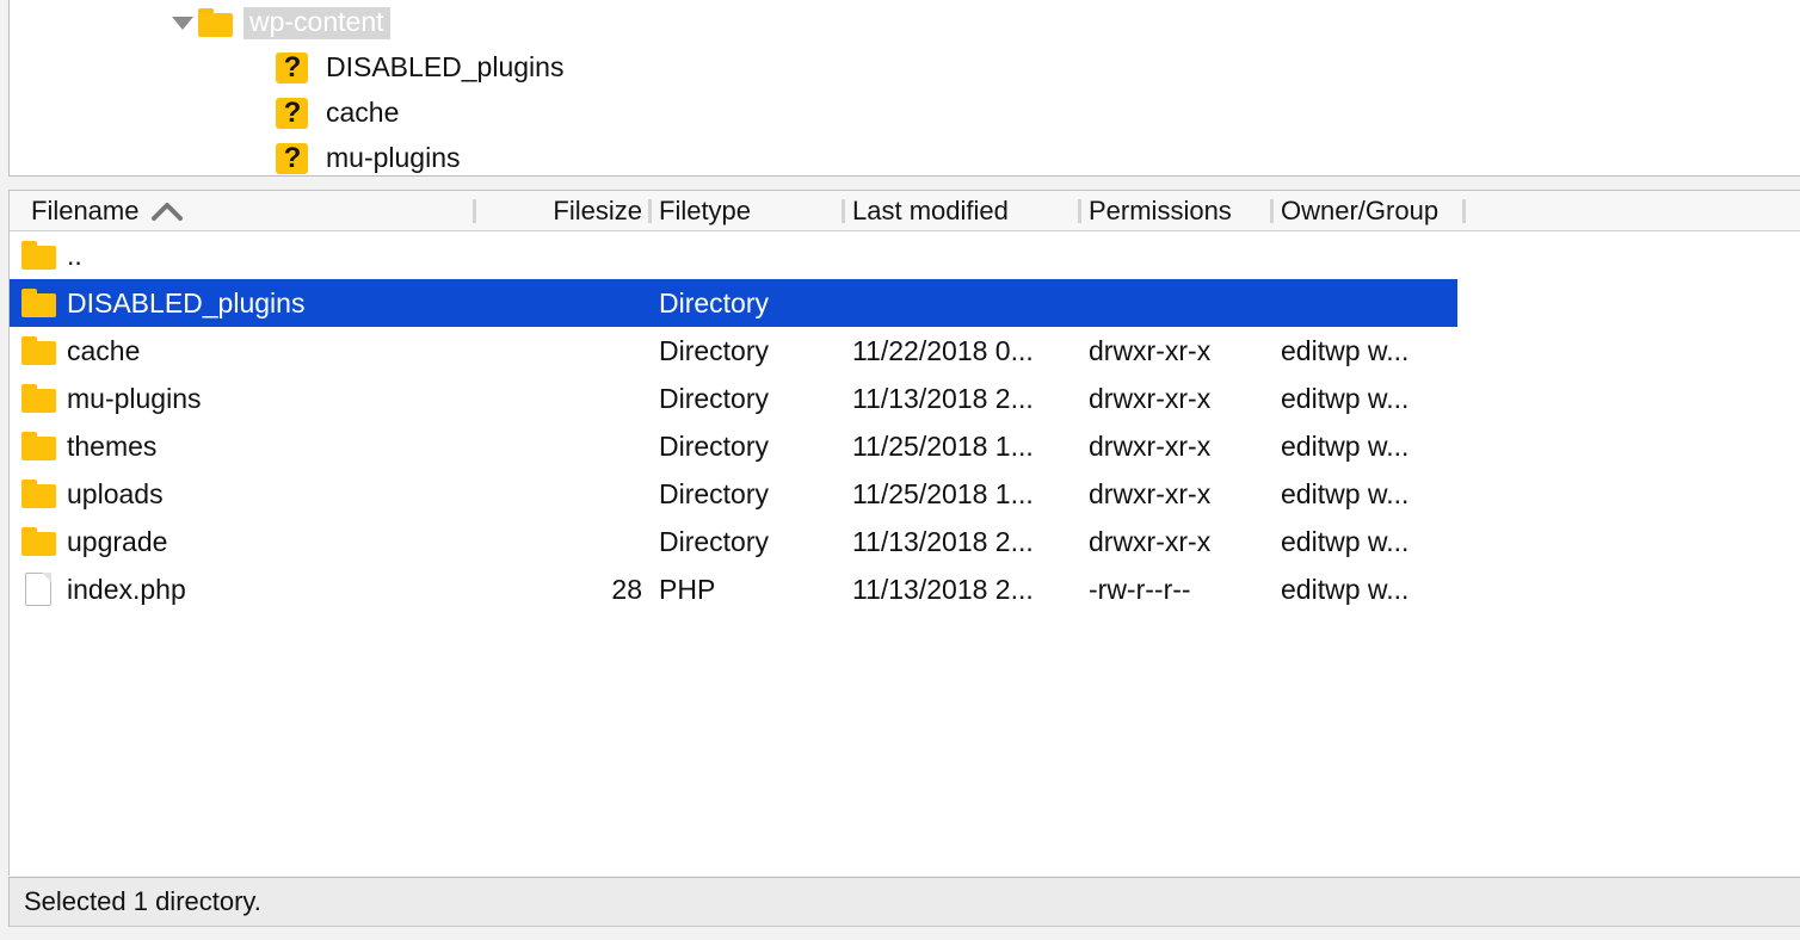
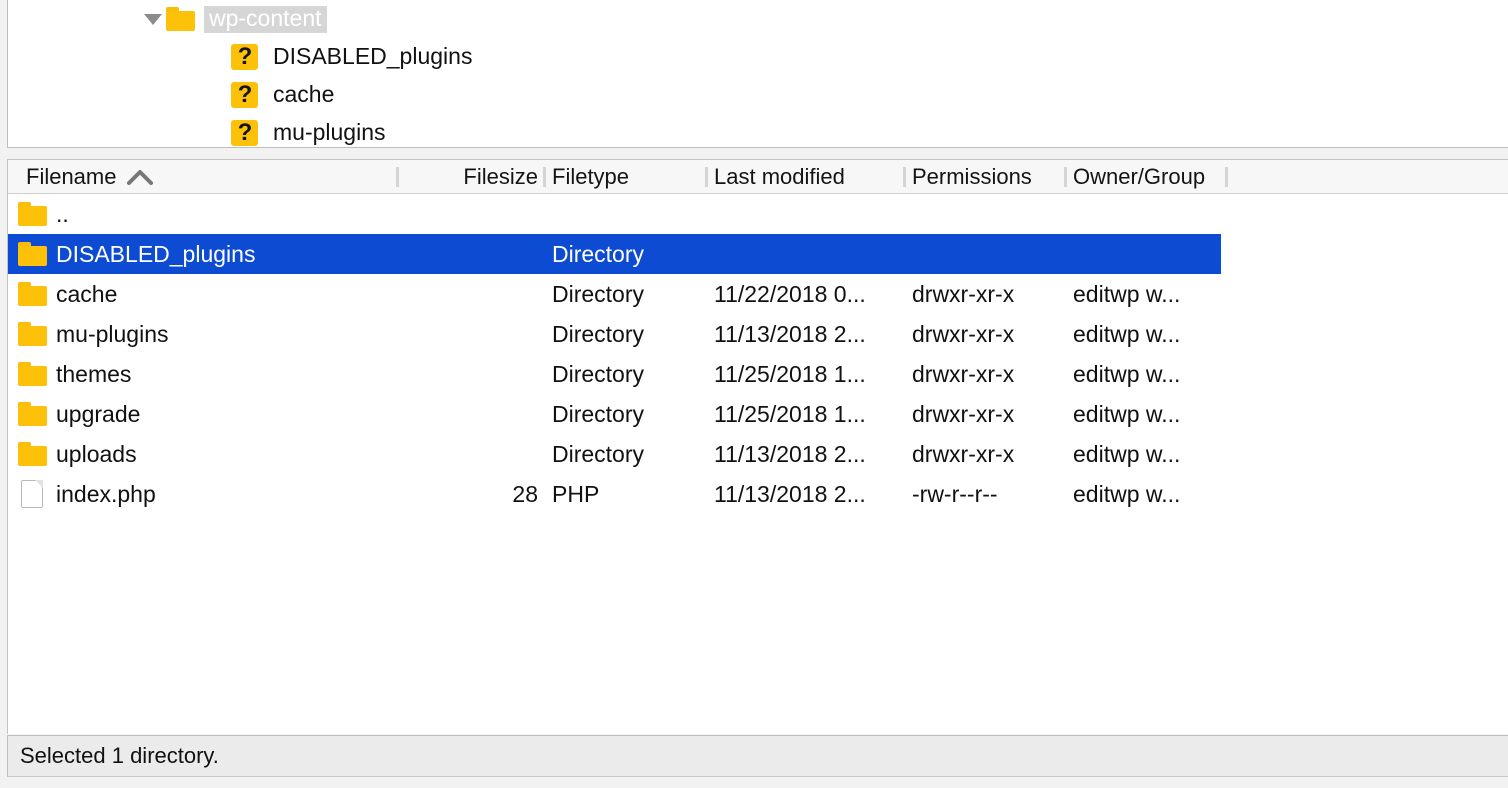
  wp-content
  ?
  DISABLED_plugins
  ?
  cache
  ?
  mu-plugins
  Filename
  Filesize
  Filetype
  Last modified
  Permissions
  Owner/Group
  ..
  DISABLED_plugins
  Directory
  cache
  Directory
  11/22/2018 0...
  drwxr-xr-x
  editwp w...
  mu-plugins
  Directory
  11/13/2018 2...
  drwxr-xr-x
  editwp w...
  themes
  Directory
  11/25/2018 1...
  drwxr-xr-x
  editwp w...
- uploads
+ upgrade
  Directory
  11/25/2018 1...
  drwxr-xr-x
  editwp w...
- upgrade
+ uploads
  Directory
  11/13/2018 2...
  drwxr-xr-x
  editwp w...
  index.php
  28
  PHP
  11/13/2018 2...
  -rw-r--r--
  editwp w...
  Selected 1 directory.
